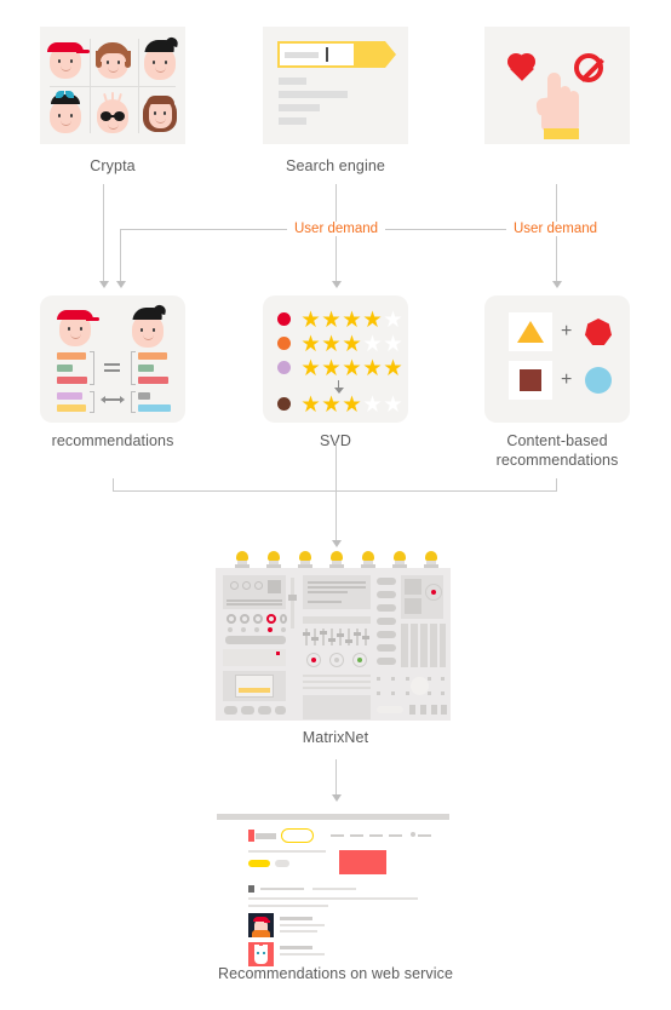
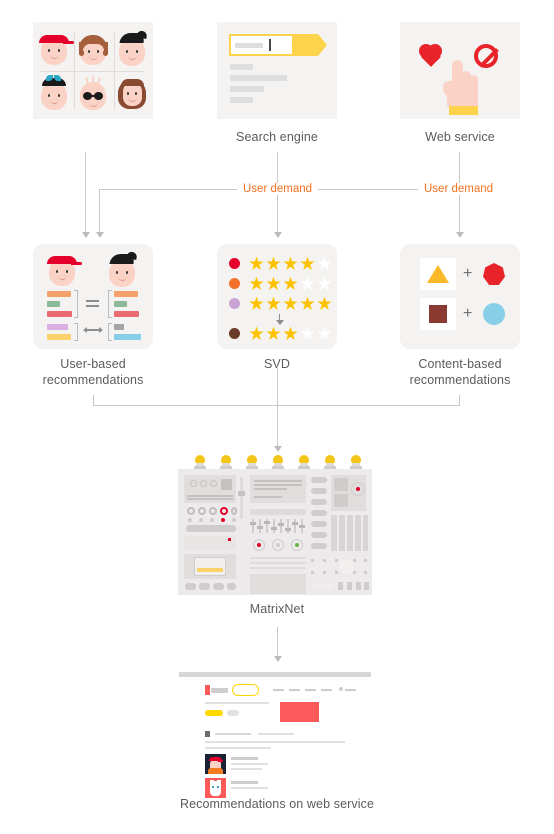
- Crypta
  Search engine
+ Web service
  User demand
  User demand
+ User-based
  recommendations
  SVD
  +
  +
  Content-based
  recommendations
  MatrixNet
  Recommendations on web service
